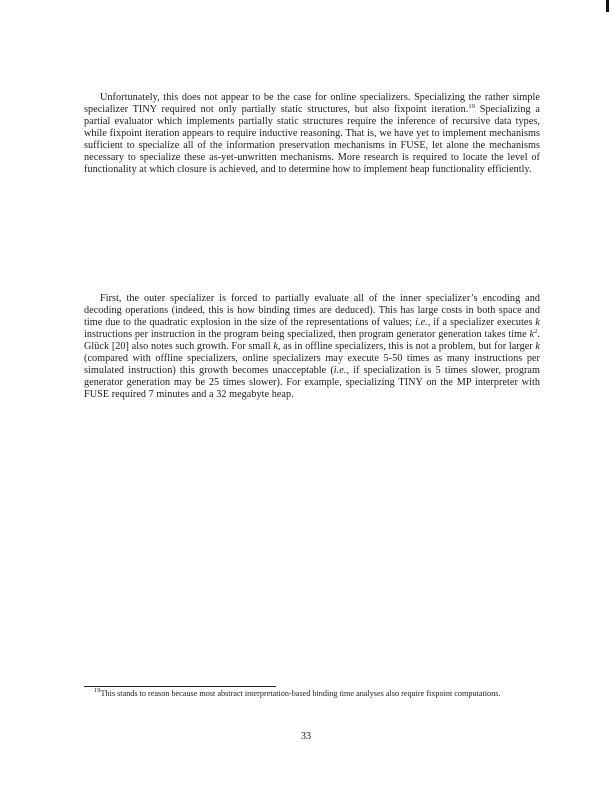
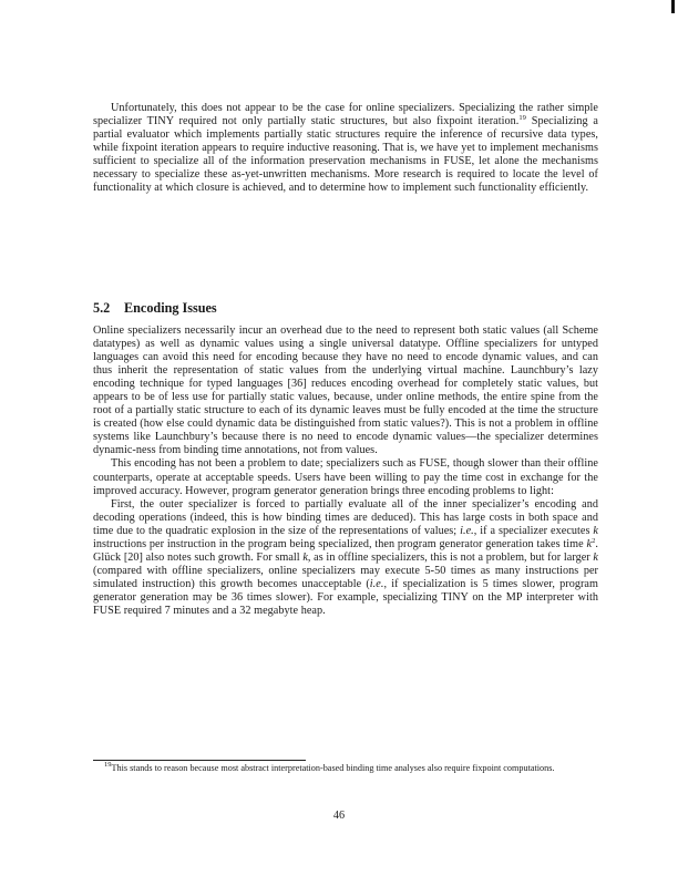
- Unfortunately, this does not appear to be the case for online specializers. Specializing the rather simple specializer TINY required not only partially static structures, but also fixpoint iteration. Specializing a partial evaluator which implements partially static structures require the inference of recursive data types, while fixpoint iteration appears to require inductive reasoning. That is, we have yet to implement mechanisms sufficient to specialize all of the information preservation mechanisms in FUSE, let alone the mechanisms necessary to specialize these as-yet-unwritten mechanisms. More research is required to locate the level of functionality at which closure is achieved, and to determine how to implement heap functionality efficiently.
+ Unfortunately, this does not appear to be the case for online specializers. Specializing the rather simple specializer TINY required not only partially static structures, but also fixpoint iteration. Specializing a partial evaluator which implements partially static structures require the inference of recursive data types, while fixpoint iteration appears to require inductive reasoning. That is, we have yet to implement mechanisms sufficient to specialize all of the information preservation mechanisms in FUSE, let alone the mechanisms necessary to specialize these as-yet-unwritten mechanisms. More research is required to locate the level of functionality at which closure is achieved, and to determine how to implement such functionality efficiently.
+ 5.2 Encoding Issues
+ Online specializers necessarily incur an overhead due to the need to represent both static values (all Scheme datatypes) as well as dynamic values using a single universal datatype. Offline specializers for untyped languages can avoid this need for encoding because they have no need to encode dynamic values, and can thus inherit the representation of static values from the underlying virtual machine. Launchbury’s lazy encoding technique for typed languages [36] reduces encoding overhead for completely static values, but appears to be of less use for partially static values, because, under online methods, the entire spine from the root of a partially static structure to each of its dynamic leaves must be fully encoded at the time the structure is created (how else could dynamic data be distinguished from static values?). This is not a problem in offline systems like Launchbury’s because there is no need to encode dynamic values—the specializer determines dynamic-ness from binding time annotations, not from values.
+ This encoding has not been a problem to date; specializers such as FUSE, though slower than their offline counterparts, operate at acceptable speeds. Users have been willing to pay the time cost in exchange for the improved accuracy. However, program generator generation brings three encoding problems to light:
- First, the outer specializer is forced to partially evaluate all of the inner specializer’s encoding and decoding operations (indeed, this is how binding times are deduced). This has large costs in both space and time due to the quadratic explosion in the size of the representations of values; i.e., if a specializer executes k instructions per instruction in the program being specialized, then program generator generation takes time k . Glück [20] also notes such growth. For small k, as in offline specializers, this is not a problem, but for larger k (compared with offline specializers, online specializers may execute 5-50 times as many instructions per simulated instruction) this growth becomes unacceptable (i.e., if specialization is 5 times slower, program generator generation may be 25 times slower). For example, specializing TINY on the MP interpreter with FUSE required 7 minutes and a 32 megabyte heap.
+ First, the outer specializer is forced to partially evaluate all of the inner specializer’s encoding and decoding operations (indeed, this is how binding times are deduced). This has large costs in both space and time due to the quadratic explosion in the size of the representations of values; i.e., if a specializer executes k instructions per instruction in the program being specialized, then program generator generation takes time k . Glück [20] also notes such growth. For small k, as in offline specializers, this is not a problem, but for larger k (compared with offline specializers, online specializers may execute 5-50 times as many instructions per simulated instruction) this growth becomes unacceptable (i.e., if specialization is 5 times slower, program generator generation may be 36 times slower). For example, specializing TINY on the MP interpreter with FUSE required 7 minutes and a 32 megabyte heap.
  This stands to reason because most abstract interpretation-based binding time analyses also require fixpoint computations.
- 33
+ 46
